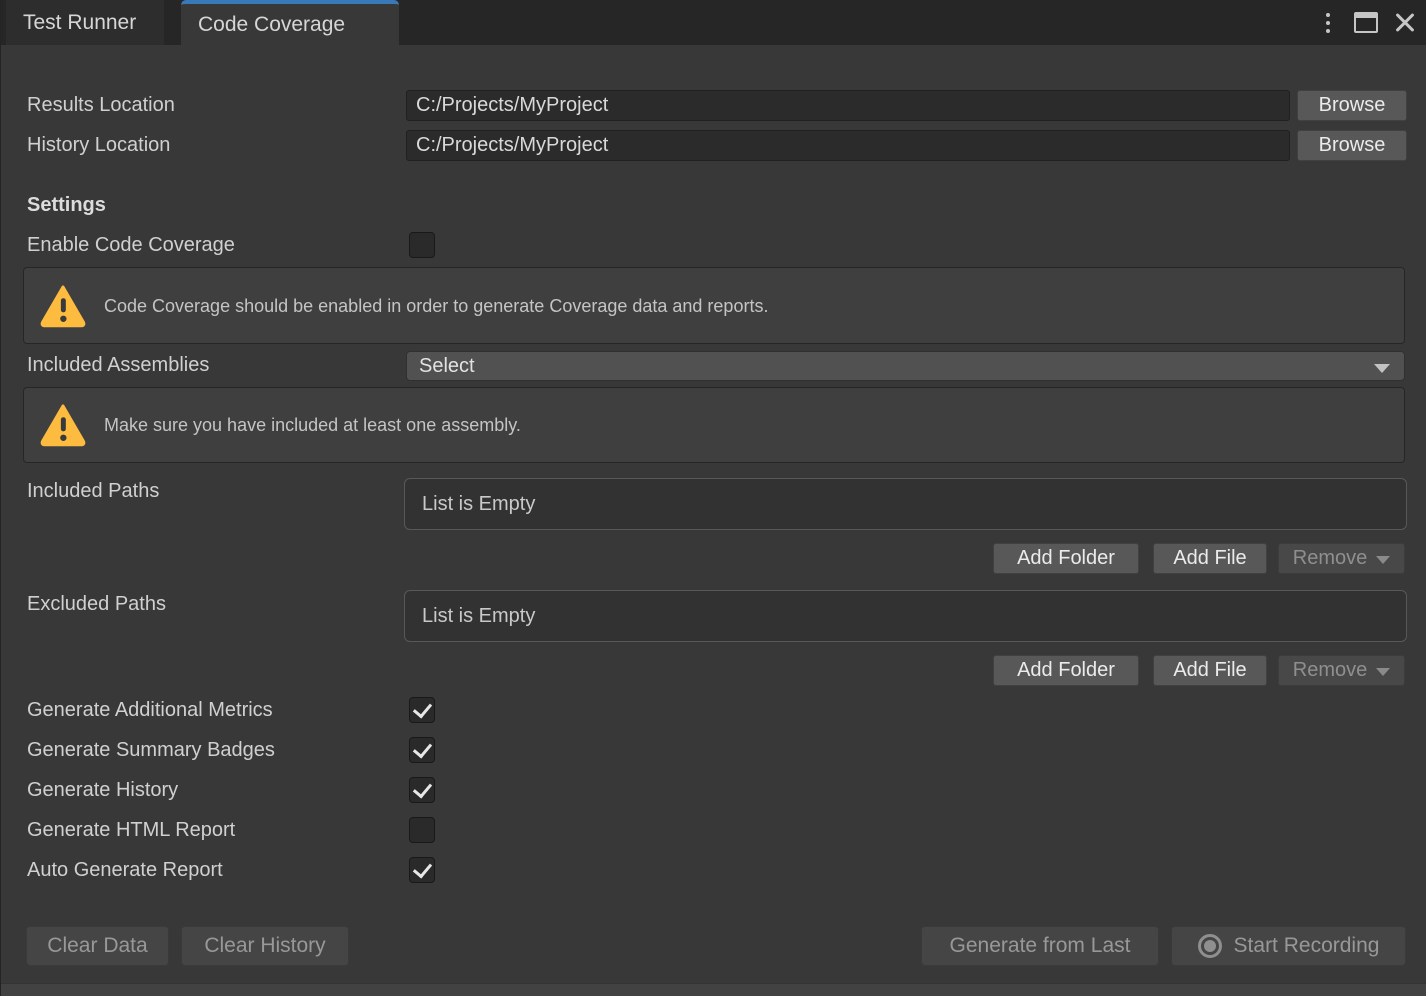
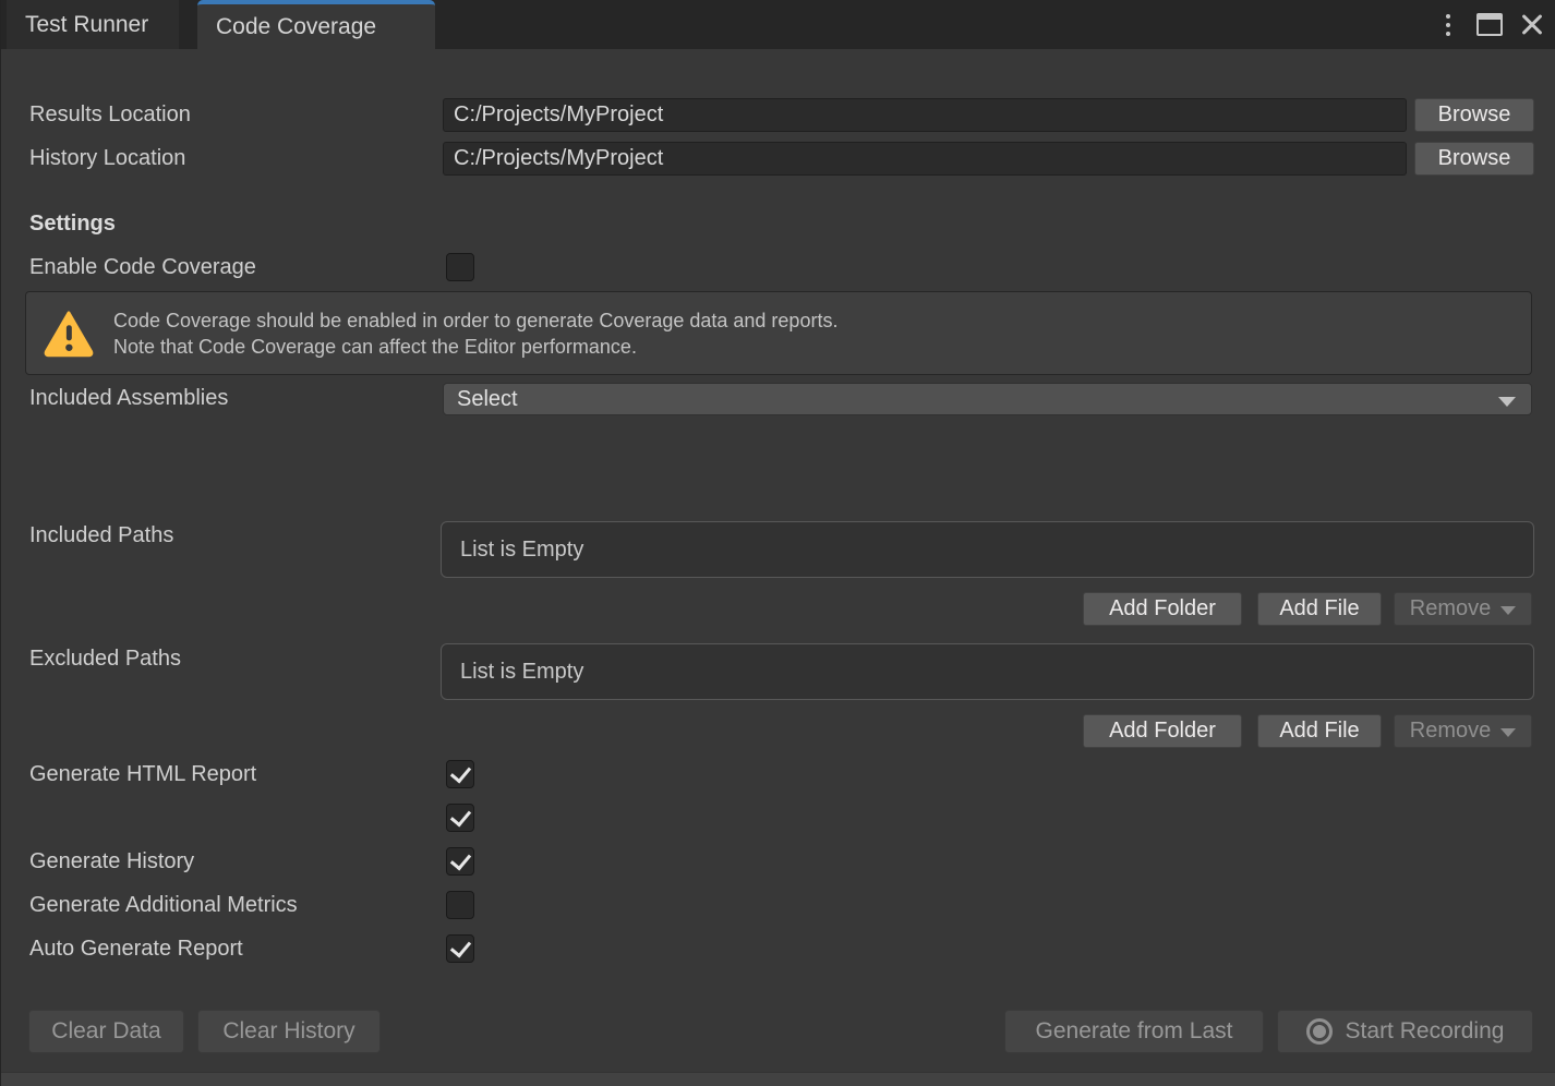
  Test Runner
  Code Coverage
  Results Location
  C:/Projects/MyProject
  Browse
  History Location
  C:/Projects/MyProject
  Browse
  Settings
  Enable Code Coverage
  Code Coverage should be enabled in order to generate Coverage data and reports.
+ Note that Code Coverage can affect the Editor performance.
  Included Assemblies
  Select
- Make sure you have included at least one assembly.
  Included Paths
  List is Empty
  Add Folder
  Add File
  Remove
  Excluded Paths
  List is Empty
  Add Folder
  Add File
  Remove
- Generate Additional Metrics
+ Generate HTML Report
- Generate Summary Badges
  Generate History
- Generate HTML Report
+ Generate Additional Metrics
  Auto Generate Report
  Clear Data
  Clear History
  Generate from Last
  Start Recording
